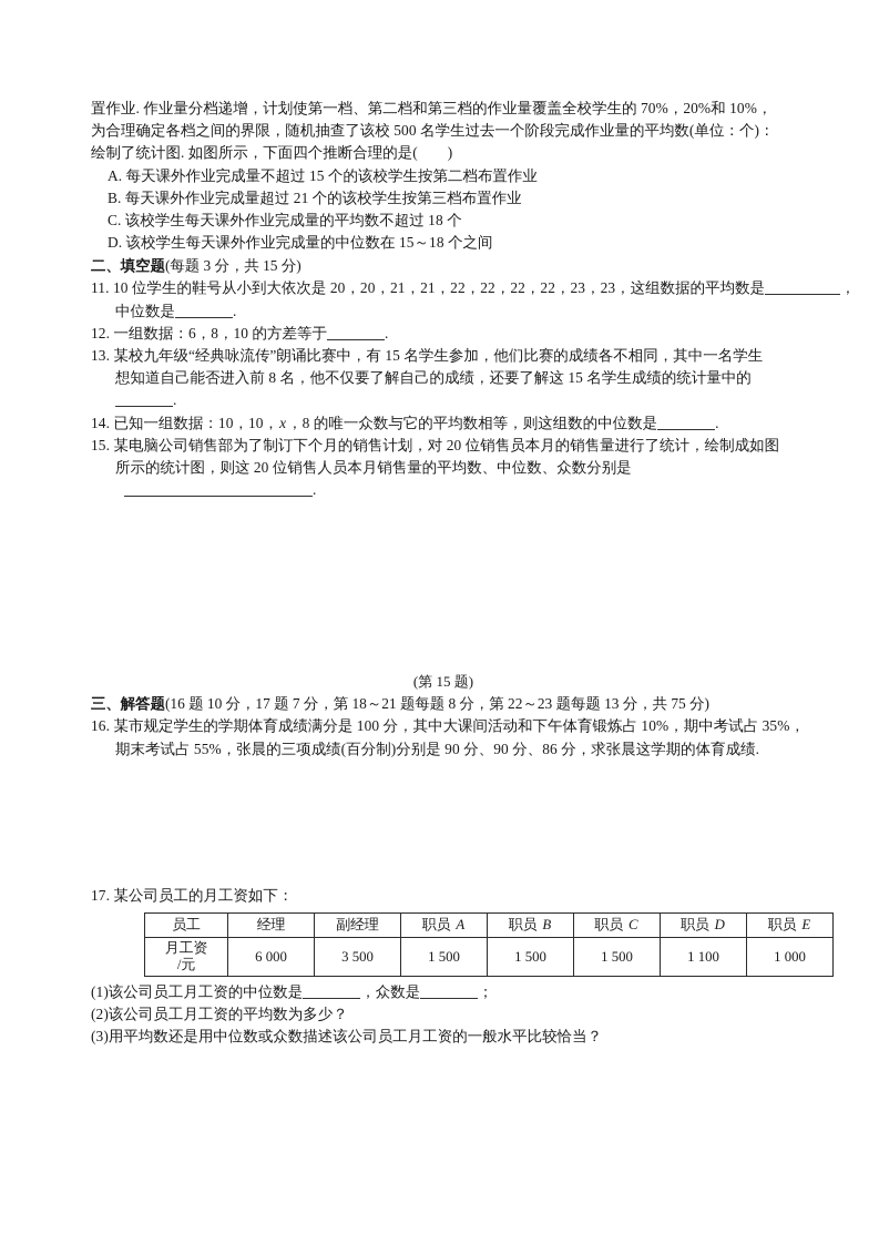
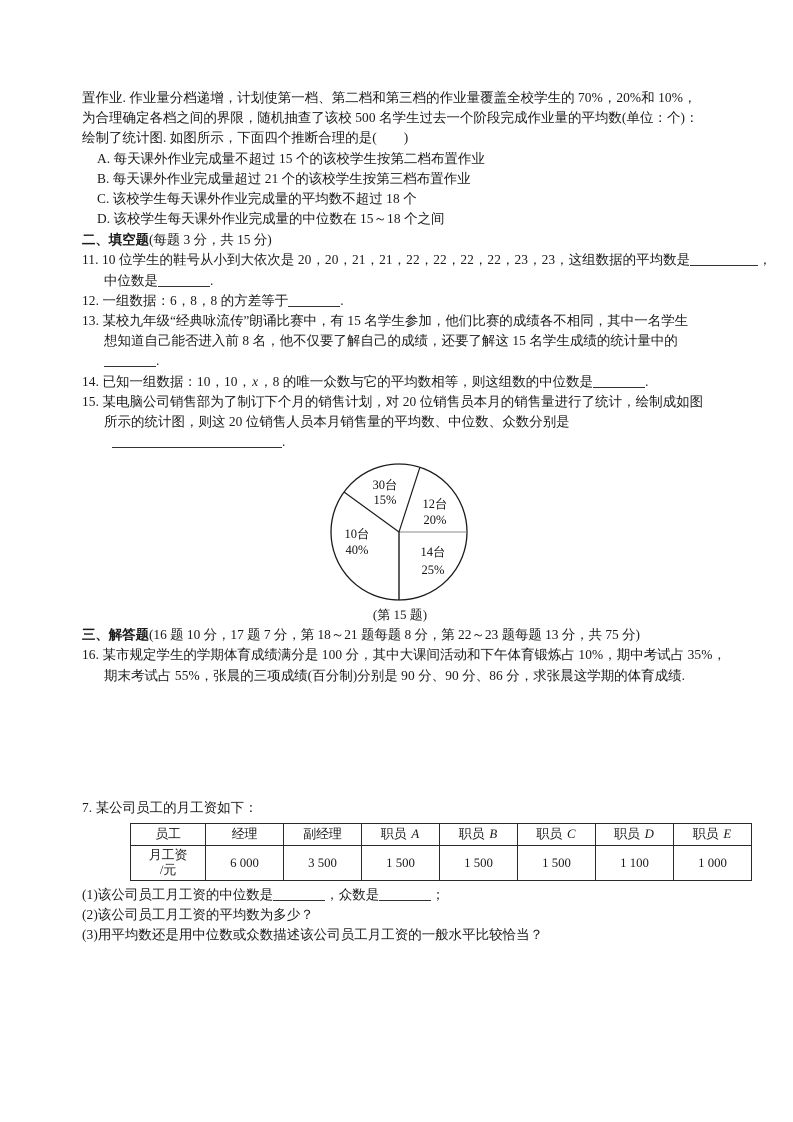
  置作业. 作业量分档递增，计划使第一档、第二档和第三档的作业量覆盖全校学生的 70%，20%和 10%，
  为合理确定各档之间的界限，随机抽查了该校 500 名学生过去一个阶段完成作业量的平均数(单位：个)：
  绘制了统计图. 如图所示，下面四个推断合理的是( )
  A. 每天课外作业完成量不超过 15 个的该校学生按第二档布置作业
  B. 每天课外作业完成量超过 21 个的该校学生按第三档布置作业
  C. 该校学生每天课外作业完成量的平均数不超过 18 个
  D. 该校学生每天课外作业完成量的中位数在 15～18 个之间
  二、填空题(每题 3 分，共 15 分)
  11. 10 位学生的鞋号从小到大依次是 20，20，21，21，22，22，22，22，23，23，这组数据的平均数是 ，
  中位数是 .
- 12. 一组数据：6，8，10 的方差等于 .
+ 12. 一组数据：6，8，8 的方差等于 .
  13. 某校九年级“经典咏流传”朗诵比赛中，有 15 名学生参加，他们比赛的成绩各不相同，其中一名学生
  想知道自己能否进入前 8 名，他不仅要了解自己的成绩，还要了解这 15 名学生成绩的统计量中的
  .
  14. 已知一组数据：10，10，x，8 的唯一众数与它的平均数相等，则这组数的中位数是 .
  15. 某电脑公司销售部为了制订下个月的销售计划，对 20 位销售员本月的销售量进行了统计，绘制成如图
  所示的统计图，则这 20 位销售人员本月销售量的平均数、中位数、众数分别是
  .
+ 30台
+ 15%
+ 12台
+ 20%
+ 14台
+ 25%
+ 10台
+ 40%
  (第 15 题)
  三、解答题(16 题 10 分，17 题 7 分，第 18～21 题每题 8 分，第 22～23 题每题 13 分，共 75 分)
  16. 某市规定学生的学期体育成绩满分是 100 分，其中大课间活动和下午体育锻炼占 10%，期中考试占 35%，
  期末考试占 55%，张晨的三项成绩(百分制)分别是 90 分、90 分、86 分，求张晨这学期的体育成绩.
- 17. 某公司员工的月工资如下：
+ 7. 某公司员工的月工资如下：
  员工	经理	副经理	职员 A	职员 B	职员 C	职员 D	职员 E
  月工资 /元	6 000	3 500	1 500	1 500	1 500	1 100	1 000
  (1)该公司员工月工资的中位数是 ，众数是 ；
  (2)该公司员工月工资的平均数为多少？
  (3)用平均数还是用中位数或众数描述该公司员工月工资的一般水平比较恰当？
